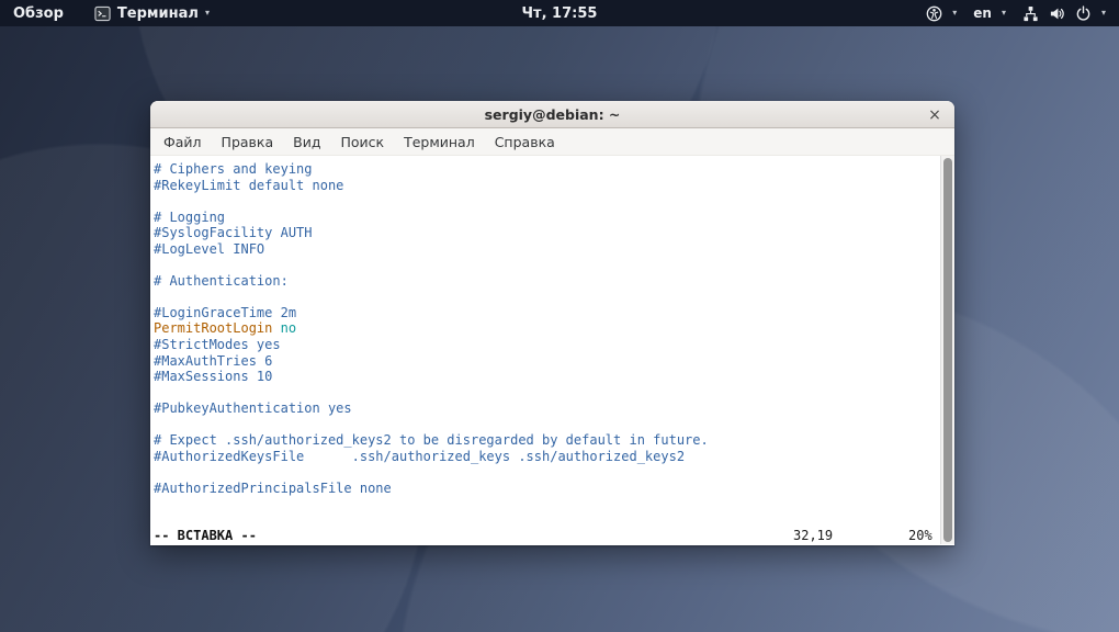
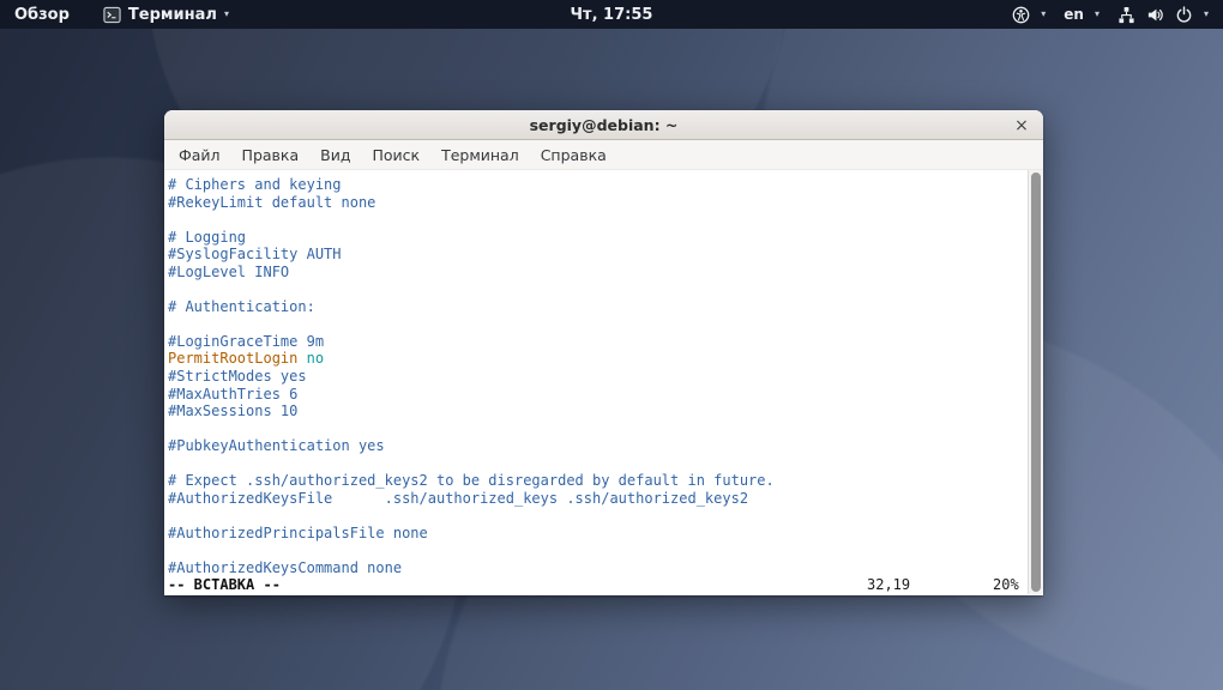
  Обзор
  Терминал
  ▾
  Чт, 17:55
  ▾
  en
  ▾
  ▾
  sergiy@debian: ~
  ×
  Файл
  Правка
  Вид
  Поиск
  Терминал
  Справка
  # Ciphers and keying
  #RekeyLimit default none
  # Logging
  #SyslogFacility AUTH
  #LogLevel INFO
  # Authentication:
- #LoginGraceTime 2m
+ #LoginGraceTime 9m
  PermitRootLogin no
  #StrictModes yes
  #MaxAuthTries 6
  #MaxSessions 10
  #PubkeyAuthentication yes
  # Expect .ssh/authorized_keys2 to be disregarded by default in future.
  #AuthorizedKeysFile .ssh/authorized_keys .ssh/authorized_keys2
  #AuthorizedPrincipalsFile none
+ #AuthorizedKeysCommand none
  -- ВСТАВКА --
  32,19
  20%
